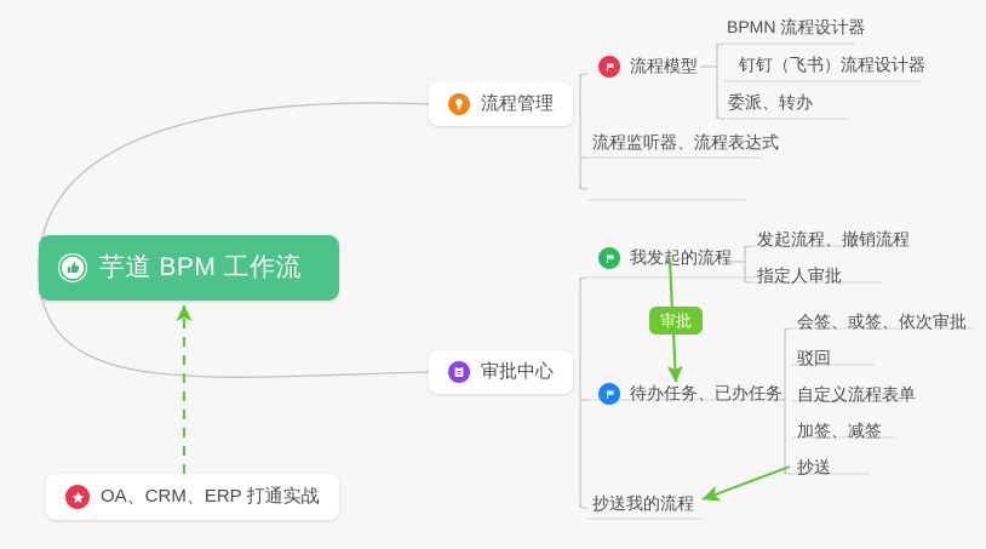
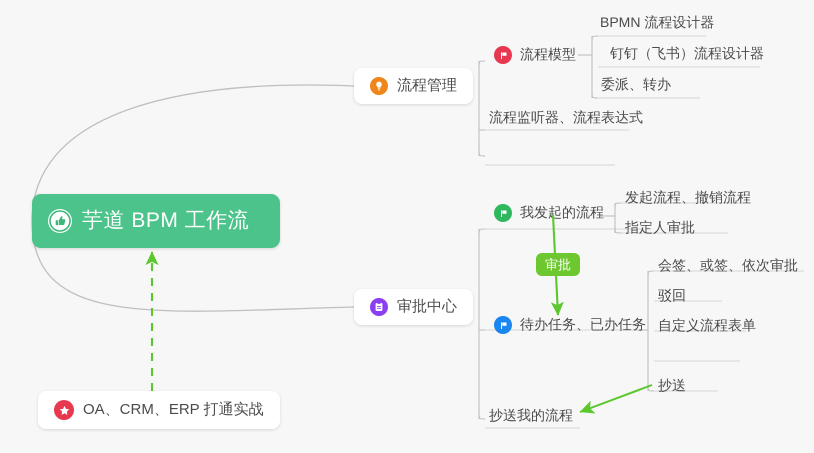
  芋道 BPM 工作流
  流程管理
  流程模型
  BPMN 流程设计器
  钉钉（飞书）流程设计器
  委派、转办
  流程监听器、流程表达式
  审批中心
  我发起的流程
  发起流程、撤销流程
  指定人审批
  待办任务、已办任务
  会签、或签、依次审批
  驳回
  自定义流程表单
- 加签、减签
  抄送
  抄送我的流程
  OA、CRM、ERP 打通实战
  审批
